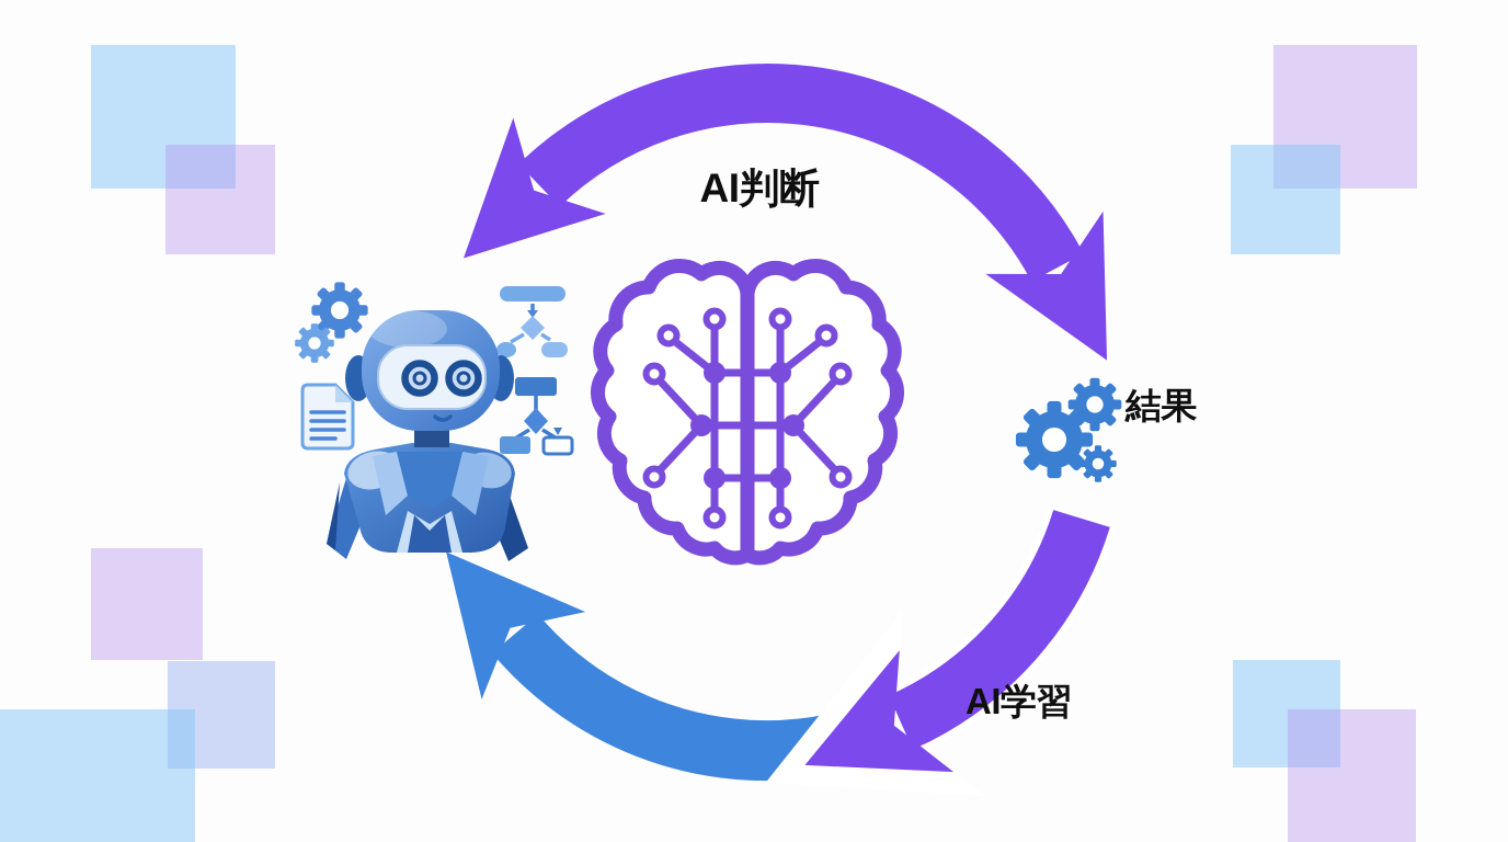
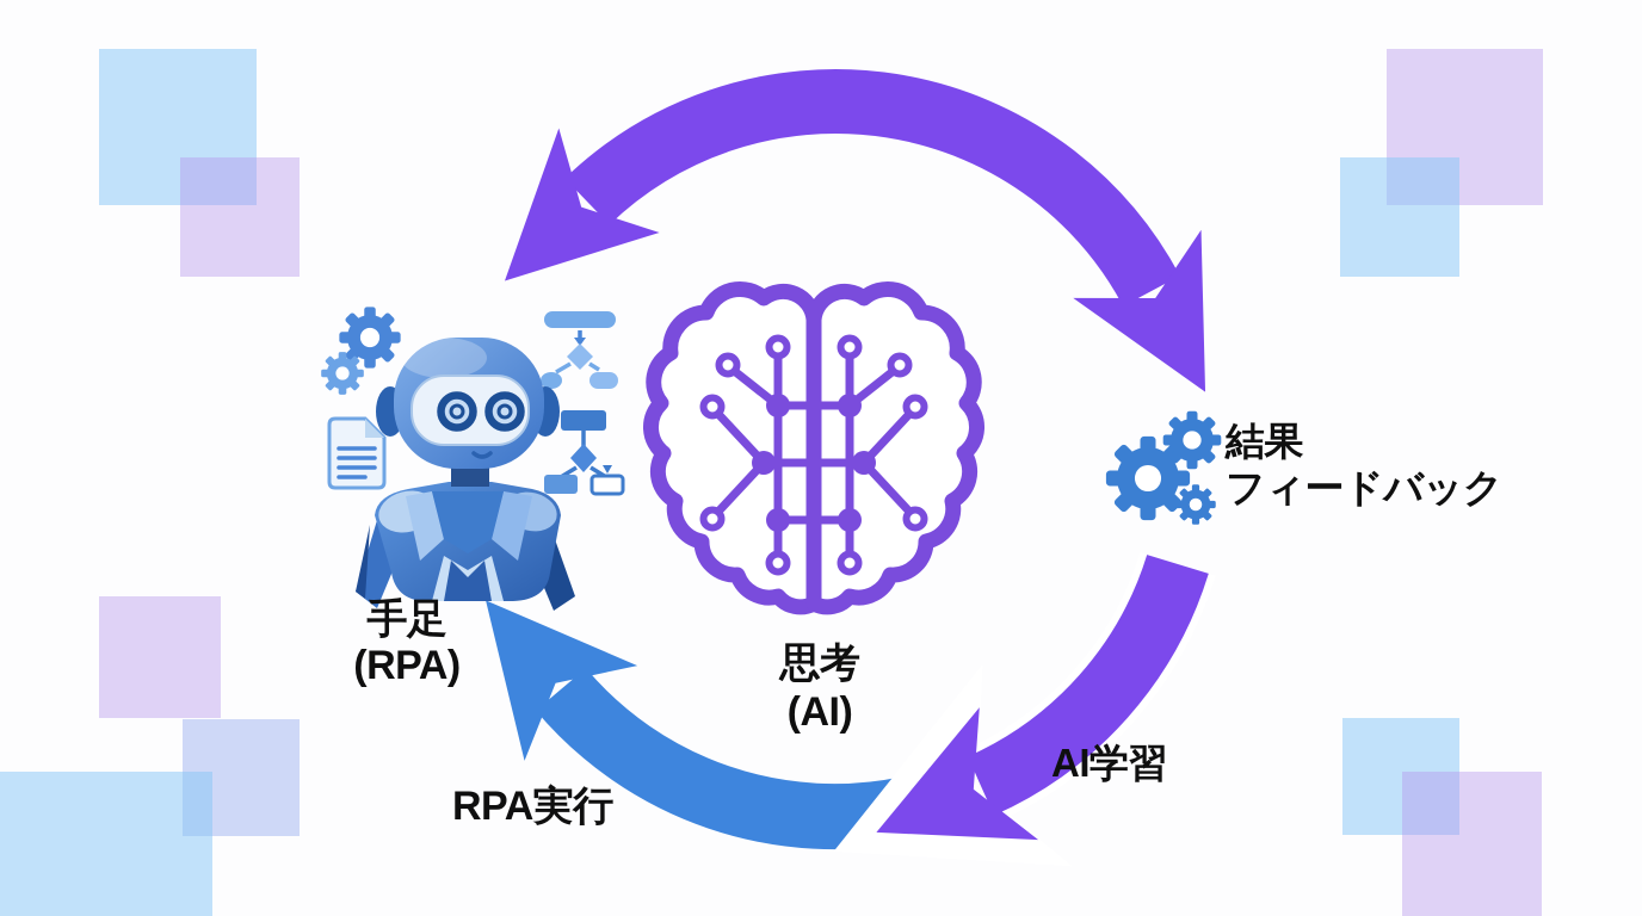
- AI判断
  結果
+ フィードバック
  AI学習
+ RPA実行
+ 手足
+ (RPA)
+ 思考
+ (AI)
